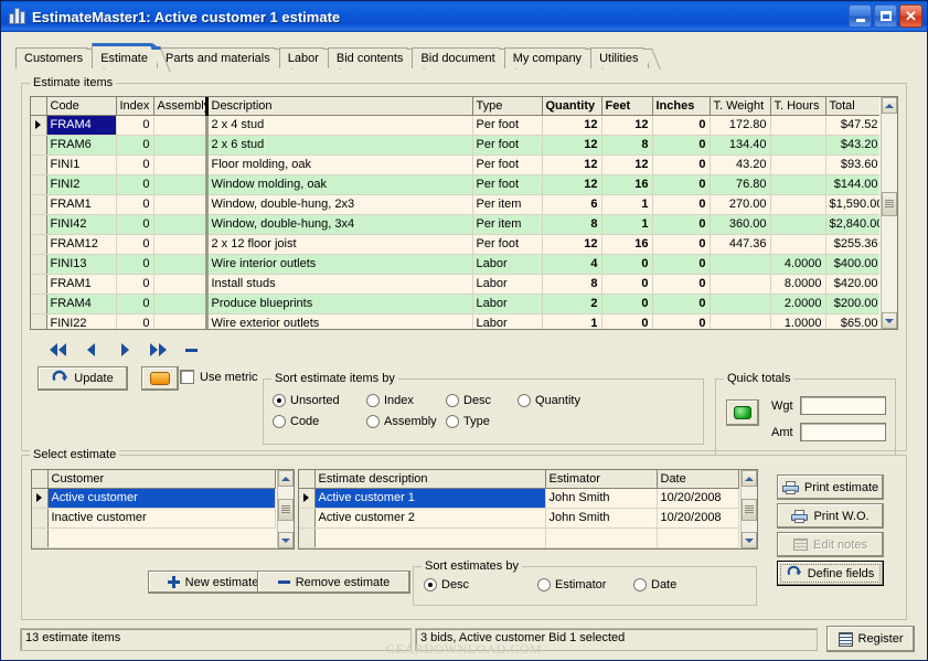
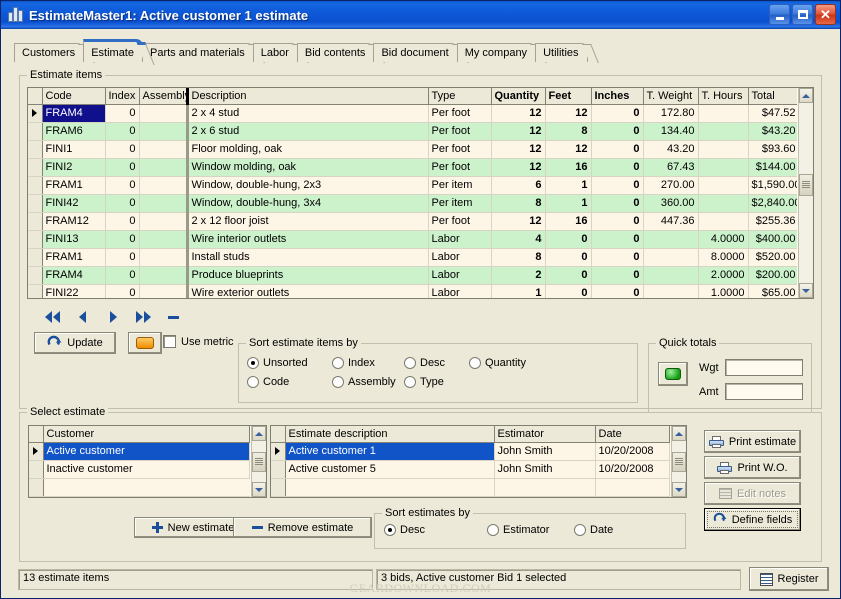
  EstimateMaster1: Active customer 1 estimate
  ✕
  Customers
  Estimate
  Parts and materials
  Labor
  Bid contents
  Bid document
  My company
  Utilities
  Estimate items
  	Code	Index	Assembl	Description	Type	Quantity	Feet	Inches	T. Weight	T. Hours	Total
  	FRAM4	0		2 x 4 stud	Per foot	12	12	0	172.80		$47.52
  	FRAM6	0		2 x 6 stud	Per foot	12	8	0	134.40		$43.20
  	FINI1	0		Floor molding, oak	Per foot	12	12	0	43.20		$93.60
- 	FINI2	0		Window molding, oak	Per foot	12	16	0	76.80		$144.00
+ 	FINI2	0		Window molding, oak	Per foot	12	16	0	67.43		$144.00
  	FRAM1	0		Window, double-hung, 2x3	Per item	6	1	0	270.00		$1,590.0
  	FINI42	0		Window, double-hung, 3x4	Per item	8	1	0	360.00		$2,840.0
  	FRAM12	0		2 x 12 floor joist	Per foot	12	16	0	447.36		$255.36
  	FINI13	0		Wire interior outlets	Labor	4	0	0		4.0000	$400.00
- 	FRAM1	0		Install studs	Labor	8	0	0		8.0000	$420.00
+ 	FRAM1	0		Install studs	Labor	8	0	0		8.0000	$520.00
  	FRAM4	0		Produce blueprints	Labor	2	0	0		2.0000	$200.00
  	FINI22	0		Wire exterior outlets	Labor	1	0	0		1.0000	$65.00
  Update
  Use metric
  Sort estimate items by
  Unsorted
  Index
  Desc
  Quantity
  Code
  Assembly
  Type
  Quick totals
  Wgt
  Amt
  Select estimate
  	Customer
  	Active customer
  	Inactive customer
  	Estimate description	Estimator	Date
  	Active customer 1	John Smith	10/20/2008
- 	Active customer 2	John Smith	10/20/2008
+ 	Active customer 5	John Smith	10/20/2008
  New estimate
  Remove estimate
  Sort estimates by
  Desc
  Estimator
  Date
  Print estimate
  Print W.O.
  Edit notes
  Define fields
  13 estimate items
  3 bids, Active customer Bid 1 selected
  Register
  GEARDOWNLOAD.COM
